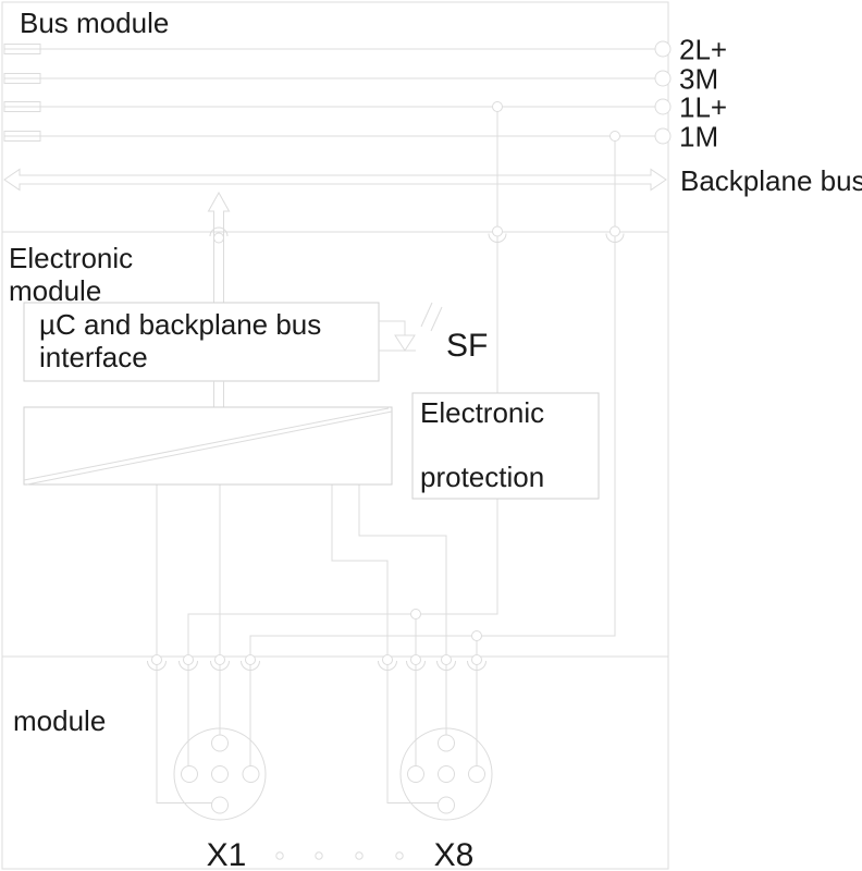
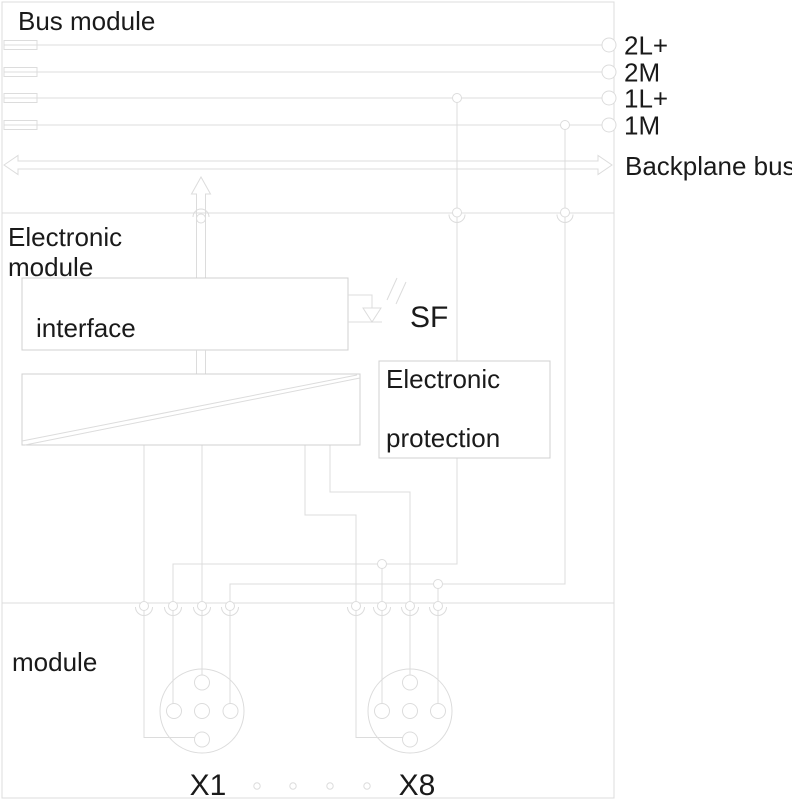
  Bus module
  2L+
- 3M
+ 2M
  1L+
  1M
  Backplane bus
  Electronic
  module
- µC and backplane bus
  interface
  SF
  Electronic
  protection
  module
  X1
  X8
